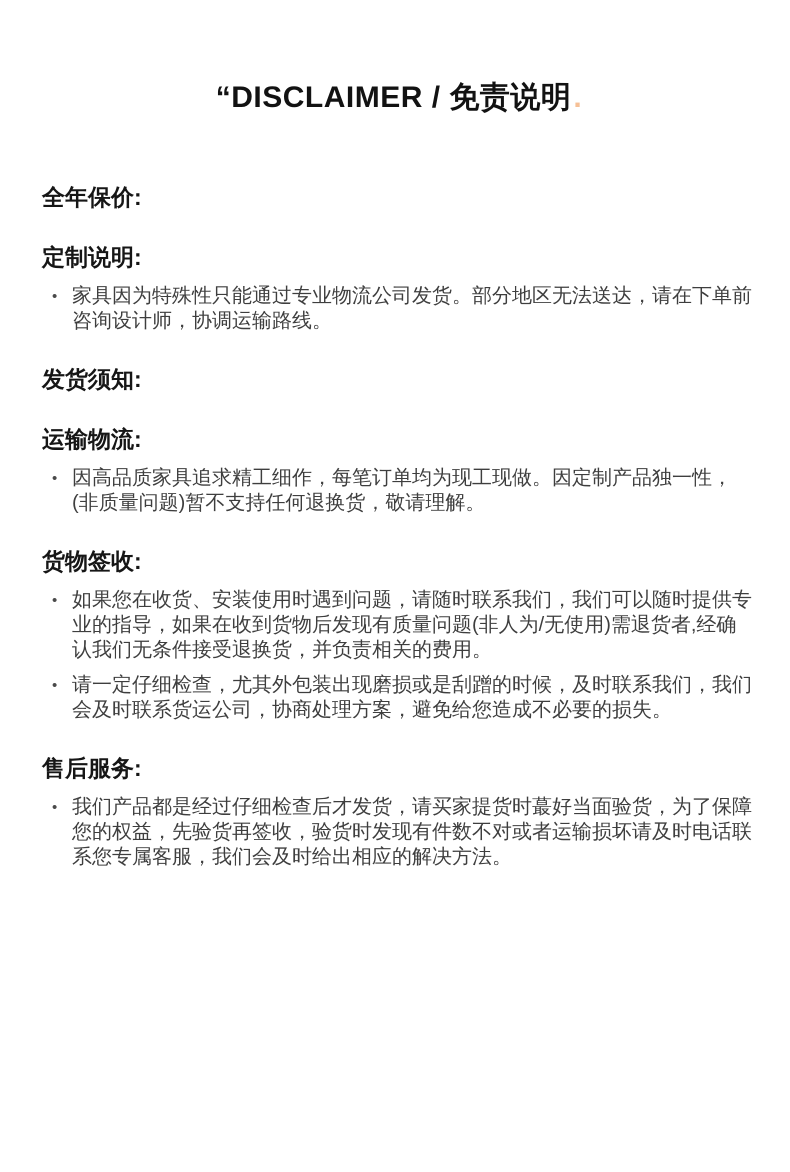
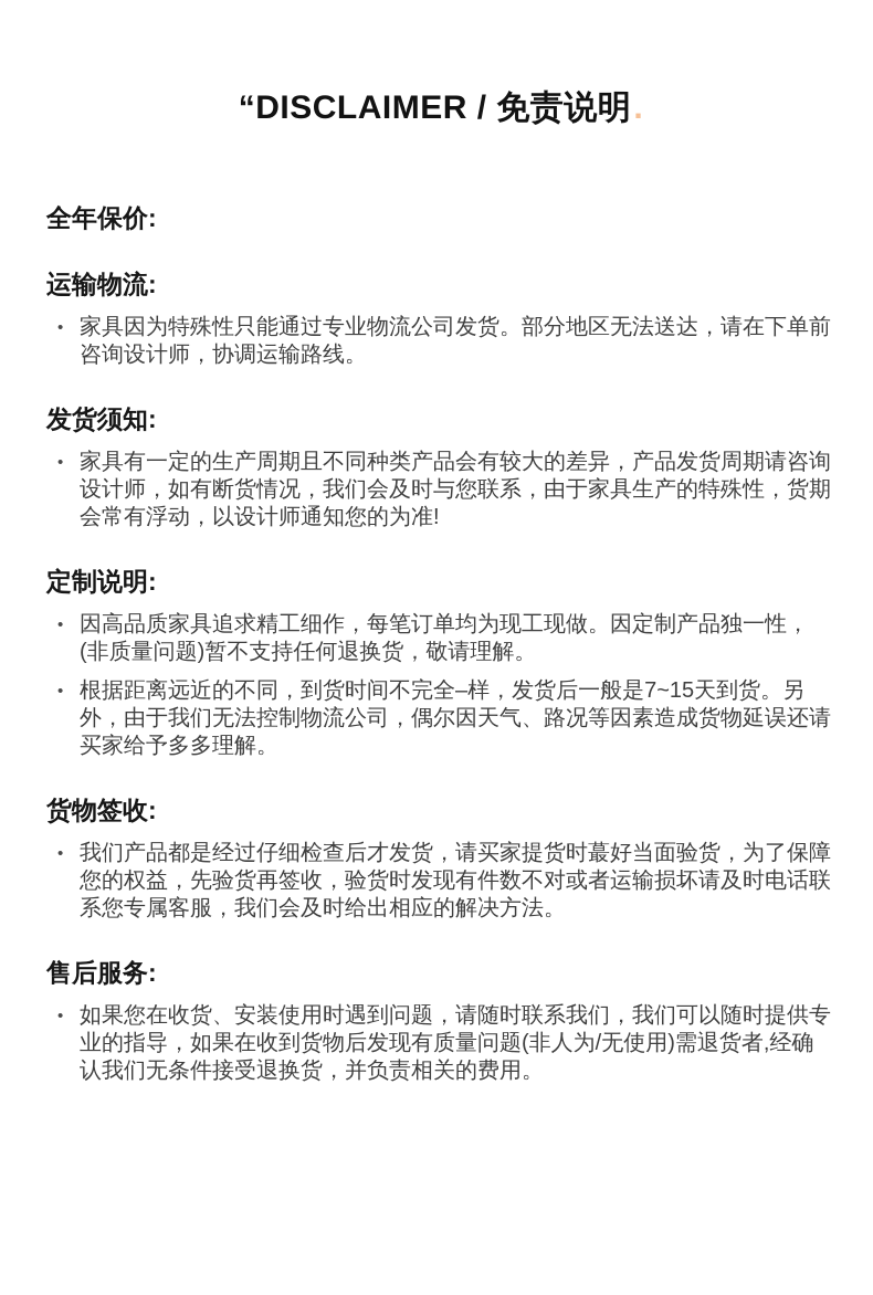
  “DISCLAIMER / 免责说明.
  全年保价:
- 定制说明:
+ 运输物流:
  家具因为特殊性只能通过专业物流公司发货。部分地区无法送达，请在下单前咨询设计师，协调运输路线。
  发货须知:
+ 家具有一定的生产周期且不同种类产品会有较大的差异，产品发货周期请咨询设计师，如有断货情况，我们会及时与您联系，由于家具生产的特殊性，货期会常有浮动，以设计师通知您的为准!
- 运输物流:
+ 定制说明:
  因高品质家具追求精工细作，每笔订单均为现工现做。因定制产品独一性，(非质量问题)暂不支持任何退换货，敬请理解。
+ 根据距离远近的不同，到货时间不完全–样，发货后一般是7~15天到货。另外，由于我们无法控制物流公司，偶尔因天气、路况等因素造成货物延误还请买家给予多多理解。
  货物签收:
- 如果您在收货、安装使用时遇到问题，请随时联系我们，我们可以随时提供专业的指导，如果在收到货物后发现有质量问题(非人为/无使用)需退货者,经确认我们无条件接受退换货，并负责相关的费用。
+ 我们产品都是经过仔细检查后才发货，请买家提货时蕞好当面验货，为了保障您的权益，先验货再签收，验货时发现有件数不对或者运输损坏请及时电话联系您专属客服，我们会及时给出相应的解决方法。
- 请一定仔细检查，尤其外包装出现磨损或是刮蹭的时候，及时联系我们，我们会及时联系货运公司，协商处理方案，避免给您造成不必要的损失。
  售后服务:
- 我们产品都是经过仔细检查后才发货，请买家提货时蕞好当面验货，为了保障您的权益，先验货再签收，验货时发现有件数不对或者运输损坏请及时电话联系您专属客服，我们会及时给出相应的解决方法。
+ 如果您在收货、安装使用时遇到问题，请随时联系我们，我们可以随时提供专业的指导，如果在收到货物后发现有质量问题(非人为/无使用)需退货者,经确认我们无条件接受退换货，并负责相关的费用。
